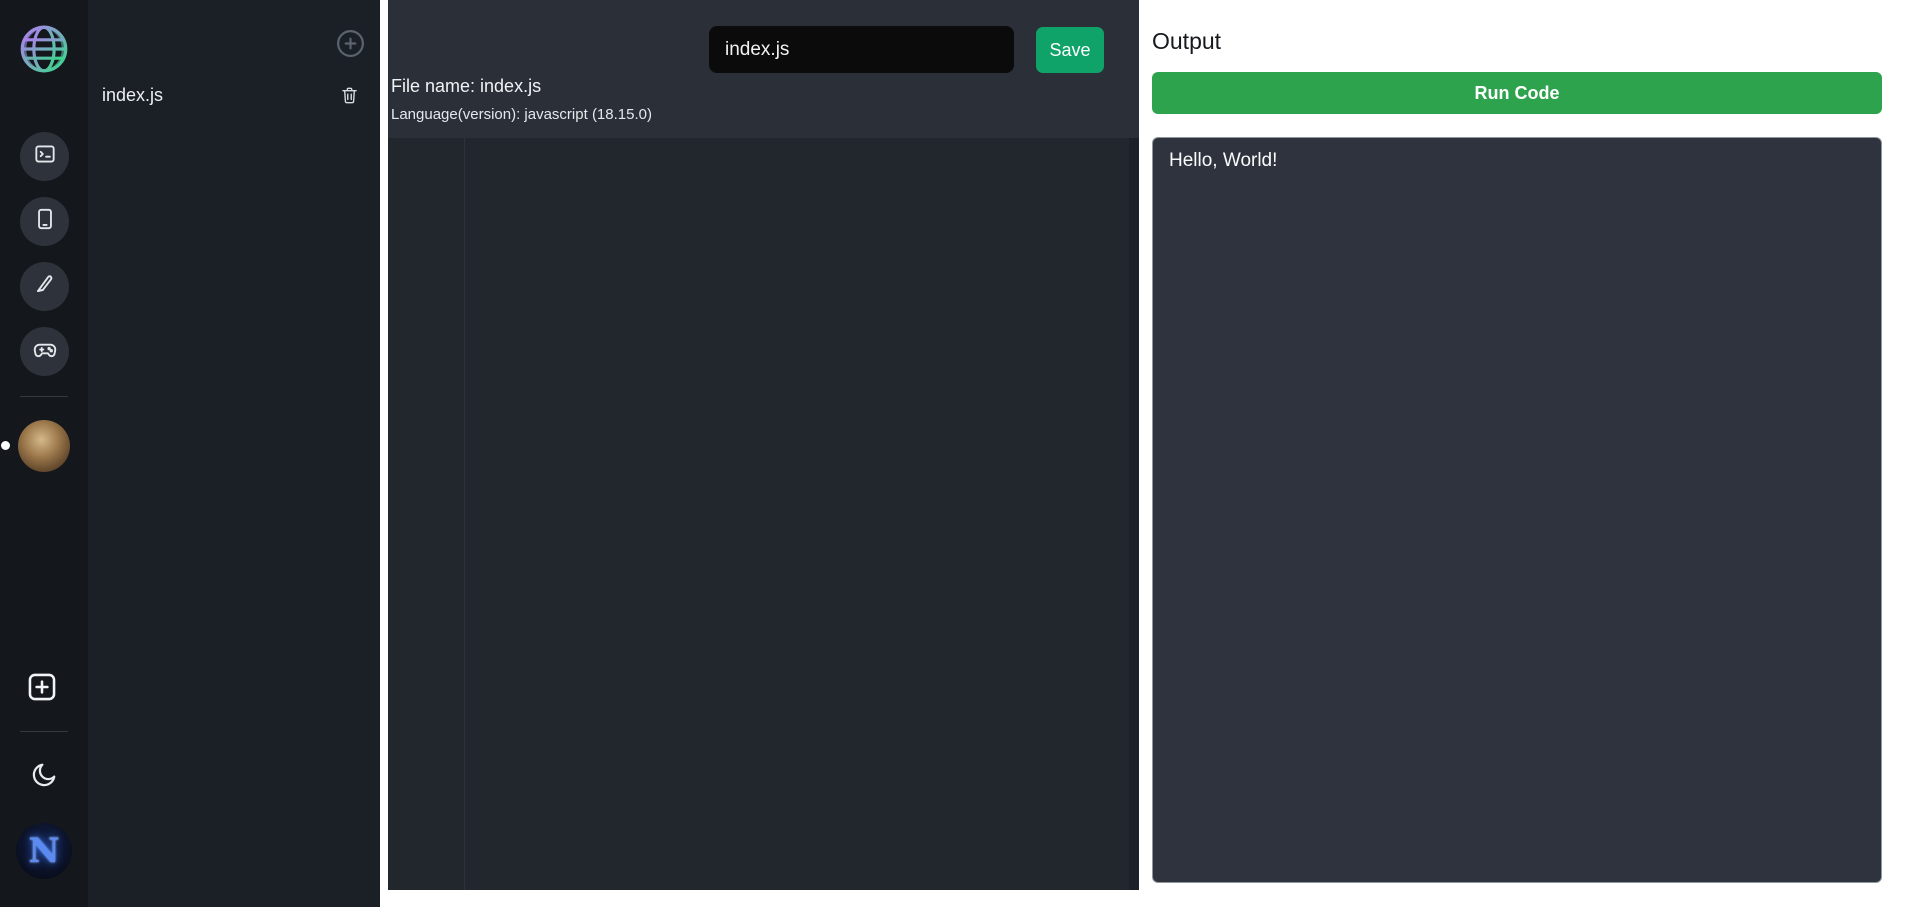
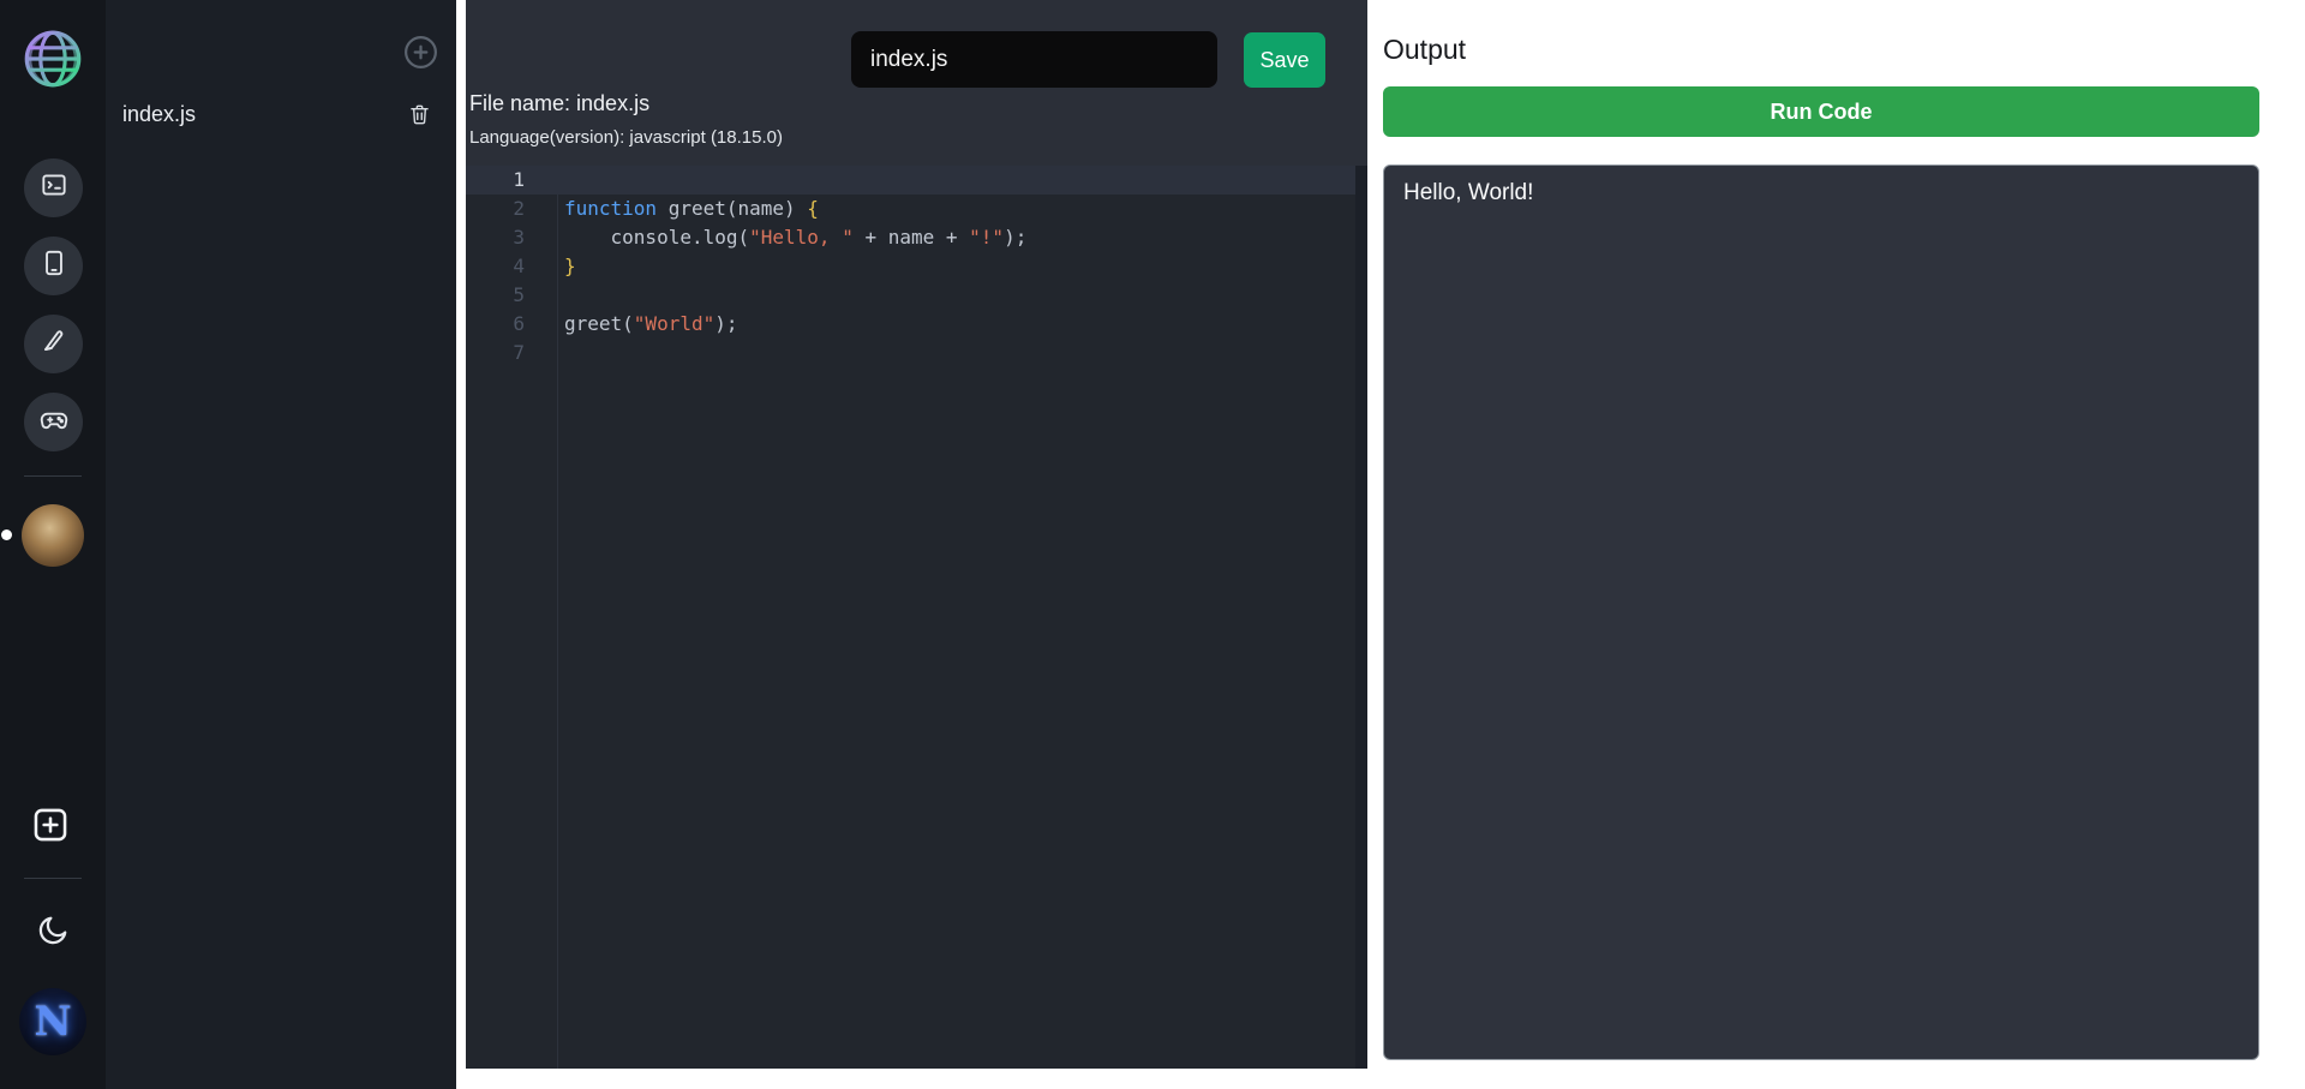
  N
  index.js
  index.js
  Save
  File name: index.js
  Language(version): javascript (18.15.0)
+ 1
+ 2
+ function greet(name) {
+ 3
+ console.log("Hello, " + name + "!");
+ 4
+ }
+ 5
+ 6
+ greet("World");
+ 7
  Output
  Run Code
  Hello, World!
